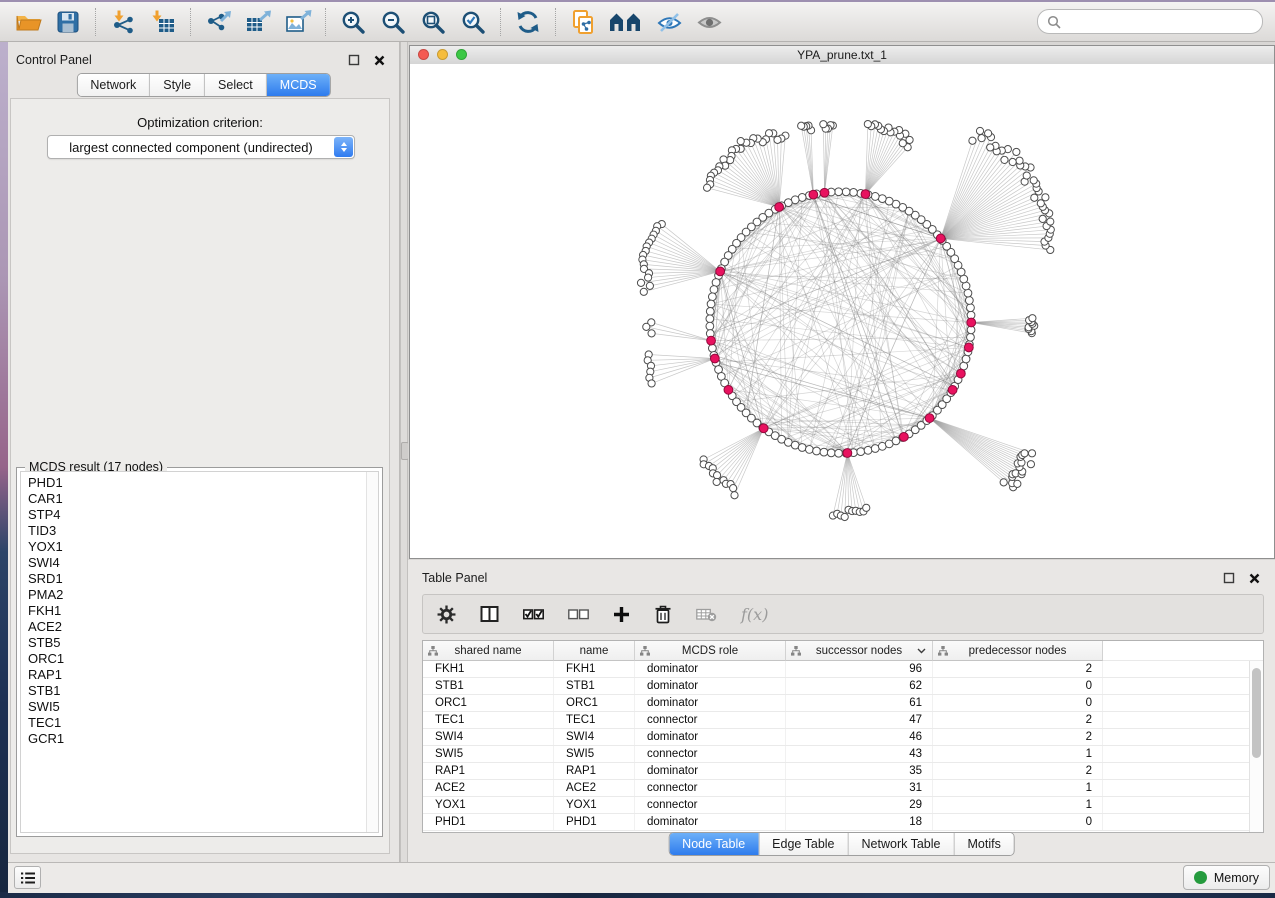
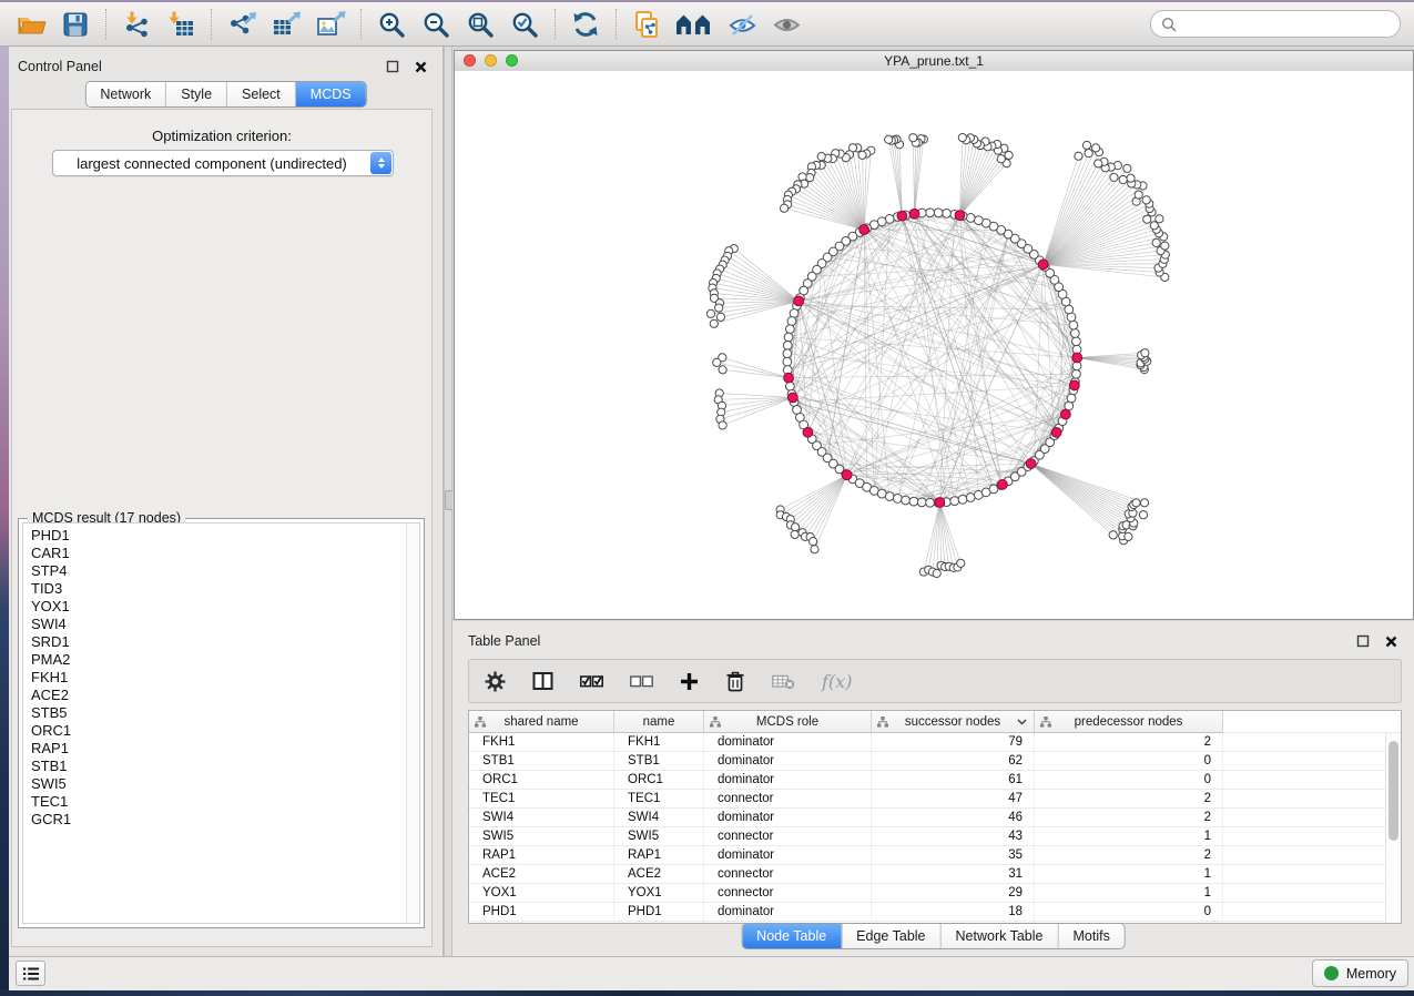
  Control Panel
  Network
  Style
  Select
  MCDS
  Optimization criterion:
  largest connected component (undirected)
  MCDS result (17 nodes)
  PHD1
  CAR1
  STP4
  TID3
  YOX1
  SWI4
  SRD1
  PMA2
  FKH1
  ACE2
  STB5
  ORC1
  RAP1
  STB1
  SWI5
  TEC1
  GCR1
  YPA_prune.txt_1
  Table Panel
  f(x)
  shared name
  name
  MCDS role
  successor nodes
  predecessor nodes
  FKH1
  FKH1
  dominator
- 96
+ 79
  2
  STB1
  STB1
  dominator
  62
  0
  ORC1
  ORC1
  dominator
  61
  0
  TEC1
  TEC1
  connector
  47
  2
  SWI4
  SWI4
  dominator
  46
  2
  SWI5
  SWI5
  connector
  43
  1
  RAP1
  RAP1
  dominator
  35
  2
  ACE2
  ACE2
  connector
  31
  1
  YOX1
  YOX1
  connector
  29
  1
  PHD1
  PHD1
  dominator
  18
  0
  Node Table
  Edge Table
  Network Table
  Motifs
  Memory
